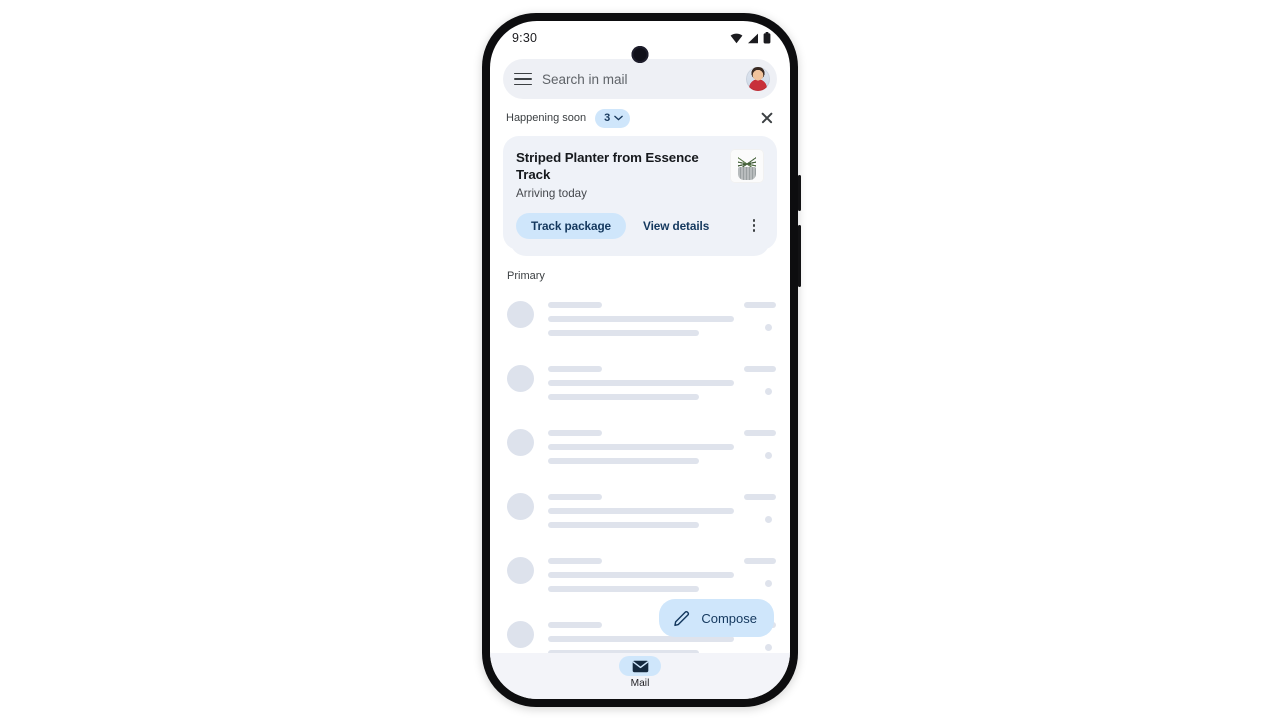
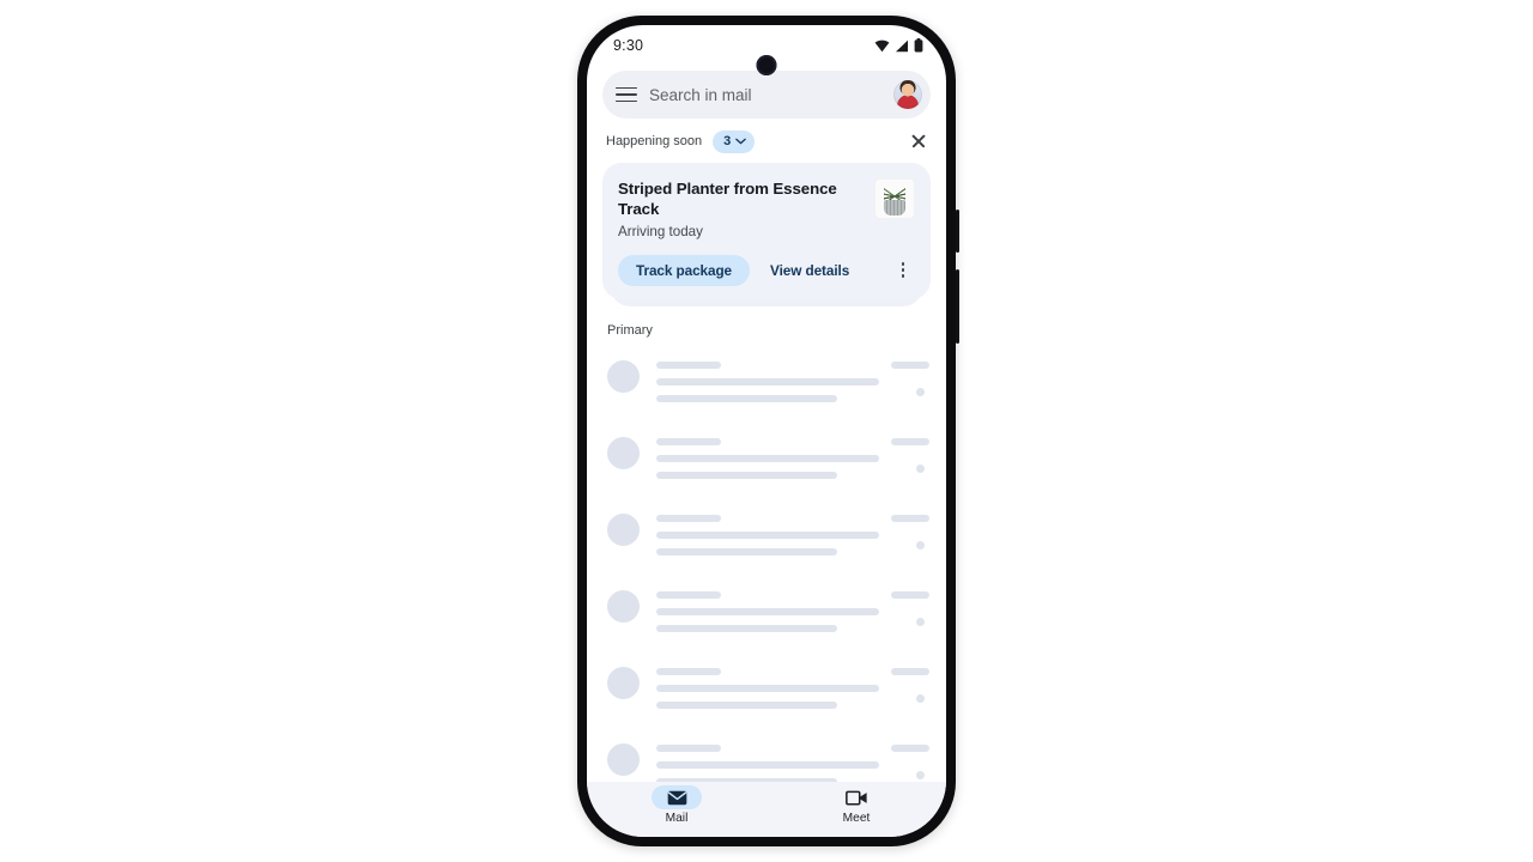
  9:30
  Search in mail
  Happening soon
  3
  Striped Planter from Essence Track
  Arriving today
  Track package
  View details
  Primary
- Compose
  Mail
+ Meet
